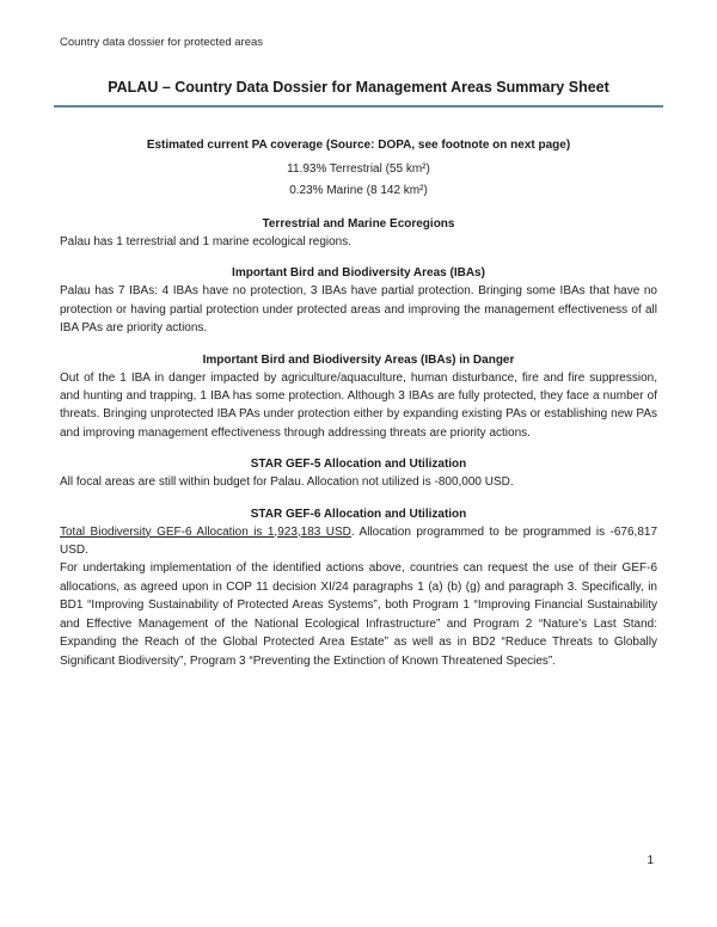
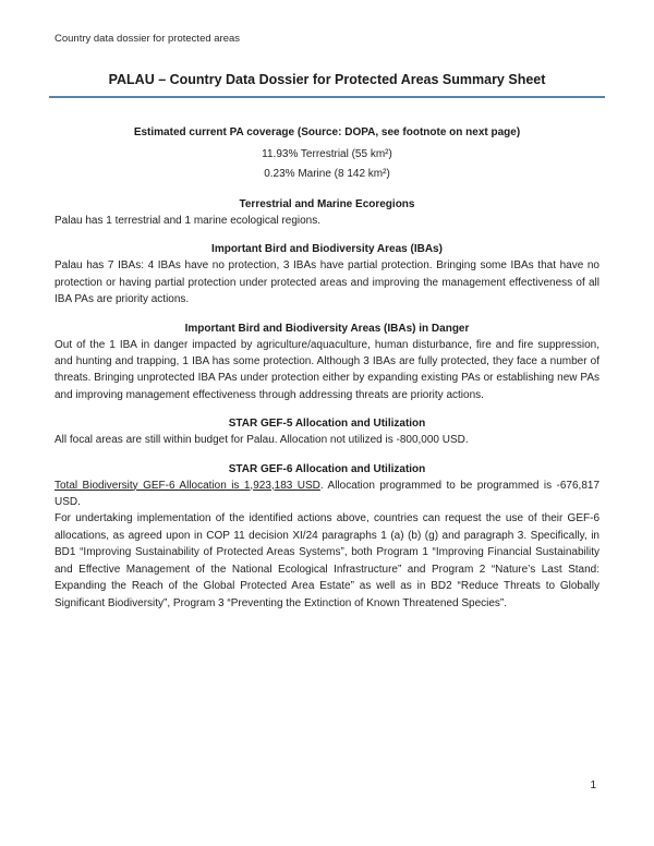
  Country data dossier for protected areas
- PALAU – Country Data Dossier for Management Areas Summary Sheet
+ PALAU – Country Data Dossier for Protected Areas Summary Sheet
  Estimated current PA coverage (Source: DOPA, see footnote on next page)
  11.93% Terrestrial (55 km²)
  0.23% Marine (8 142 km²)
  Terrestrial and Marine Ecoregions
  Palau has 1 terrestrial and 1 marine ecological regions.
  Important Bird and Biodiversity Areas (IBAs)
  Palau has 7 IBAs: 4 IBAs have no protection, 3 IBAs have partial protection. Bringing some IBAs that have no protection or having partial protection under protected areas and improving the management effectiveness of all IBA PAs are priority actions.
  Important Bird and Biodiversity Areas (IBAs) in Danger
  Out of the 1 IBA in danger impacted by agriculture/aquaculture, human disturbance, fire and fire suppression, and hunting and trapping, 1 IBA has some protection. Although 3 IBAs are fully protected, they face a number of threats. Bringing unprotected IBA PAs under protection either by expanding existing PAs or establishing new PAs and improving management effectiveness through addressing threats are priority actions.
  STAR GEF-5 Allocation and Utilization
  All focal areas are still within budget for Palau. Allocation not utilized is -800,000 USD.
  STAR GEF-6 Allocation and Utilization
  Total Biodiversity GEF-6 Allocation is 1,923,183 USD. Allocation programmed to be programmed is -676,817 USD.
  For undertaking implementation of the identified actions above, countries can request the use of their GEF-6 allocations, as agreed upon in COP 11 decision XI/24 paragraphs 1 (a) (b) (g) and paragraph 3. Specifically, in BD1 “Improving Sustainability of Protected Areas Systems”, both Program 1 “Improving Financial Sustainability and Effective Management of the National Ecological Infrastructure” and Program 2 “Nature’s Last Stand: Expanding the Reach of the Global Protected Area Estate” as well as in BD2 “Reduce Threats to Globally Significant Biodiversity”, Program 3 “Preventing the Extinction of Known Threatened Species”.
  1
